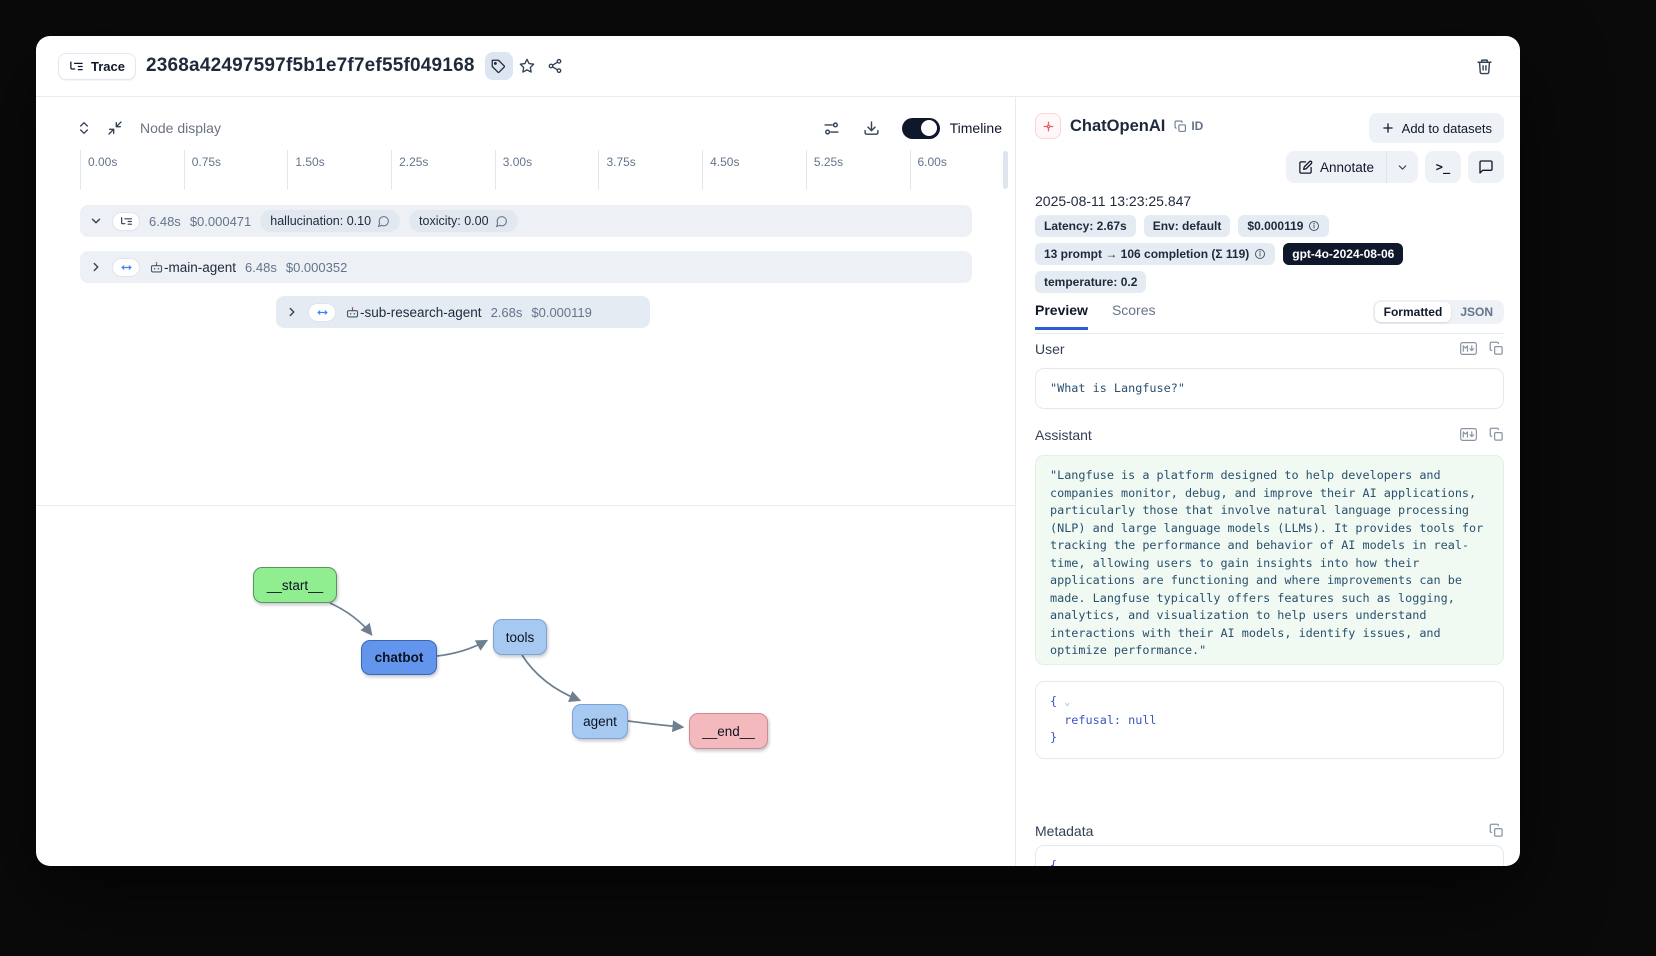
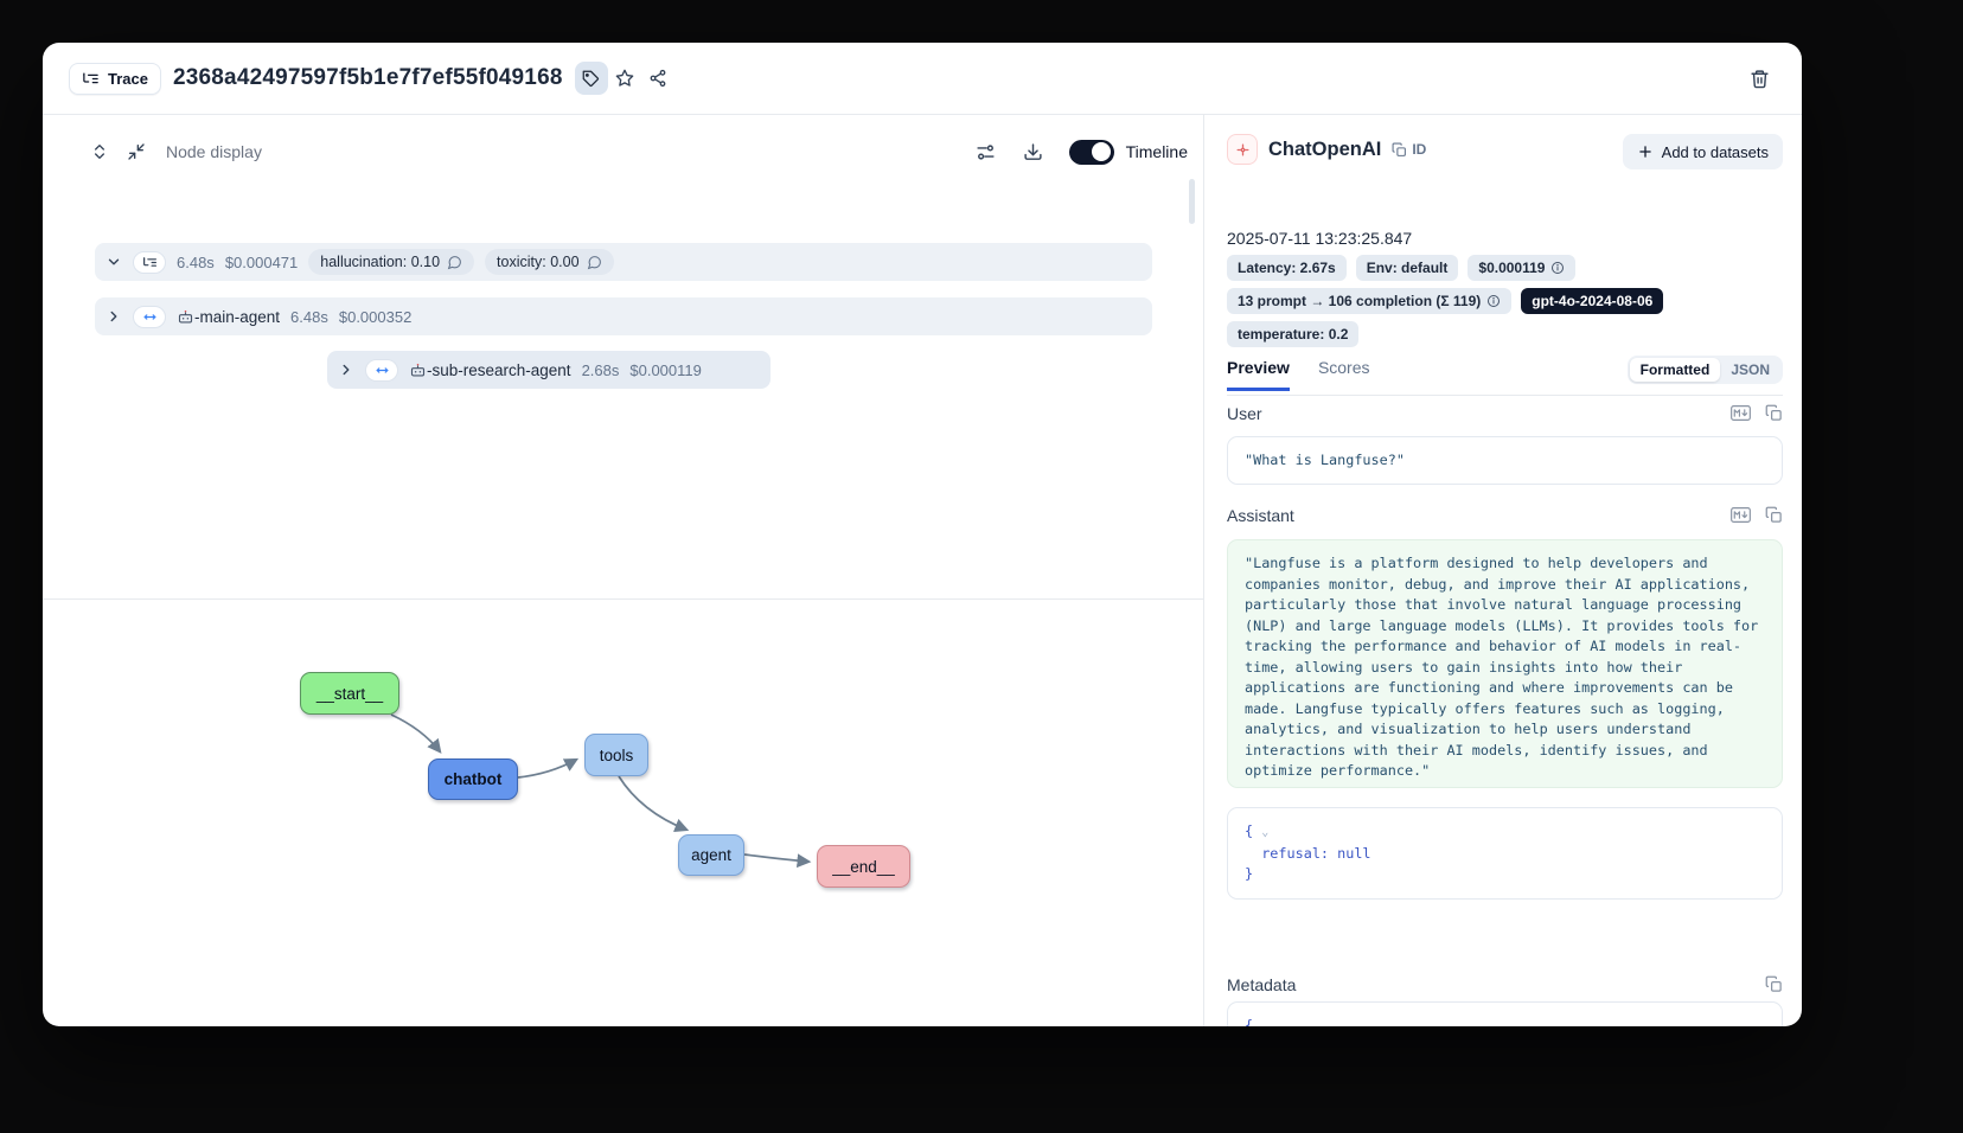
  Trace
  2368a42497597f5b1e7f7ef55f049168
  Node display
  Timeline
- 0.00s
- 0.75s
- 1.50s
- 2.25s
- 3.00s
- 3.75s
- 4.50s
- 5.25s
- 6.00s
  6.48s
  $0.000471
  hallucination: 0.10
  toxicity: 0.00
  -main-agent
  6.48s
  $0.000352
  -sub-research-agent
  2.68s
  $0.000119
  __start__
  chatbot
  tools
  agent
  __end__
  ChatOpenAI
  ID
  Add to datasets
- Annotate
- >_
- 2025-08-11 13:23:25.847
+ 2025-07-11 13:23:25.847
  Latency: 2.67s
  Env: default
  $0.000119
  13 prompt → 106 completion (Σ 119)
  gpt-4o-2024-08-06
  temperature: 0.2
  Preview
  Scores
  Formatted
  JSON
  User
  "What is Langfuse?"
  Assistant
  "Langfuse is a platform designed to help developers and
  companies monitor, debug, and improve their AI applications,
  particularly those that involve natural language processing
  (NLP) and large language models (LLMs). It provides tools for
  tracking the performance and behavior of AI models in real-
  time, allowing users to gain insights into how their
  applications are functioning and where improvements can be
  made. Langfuse typically offers features such as logging,
  analytics, and visualization to help users understand
  interactions with their AI models, identify issues, and
  optimize performance."
  { ⌄
  refusal: null
  }
  Metadata
